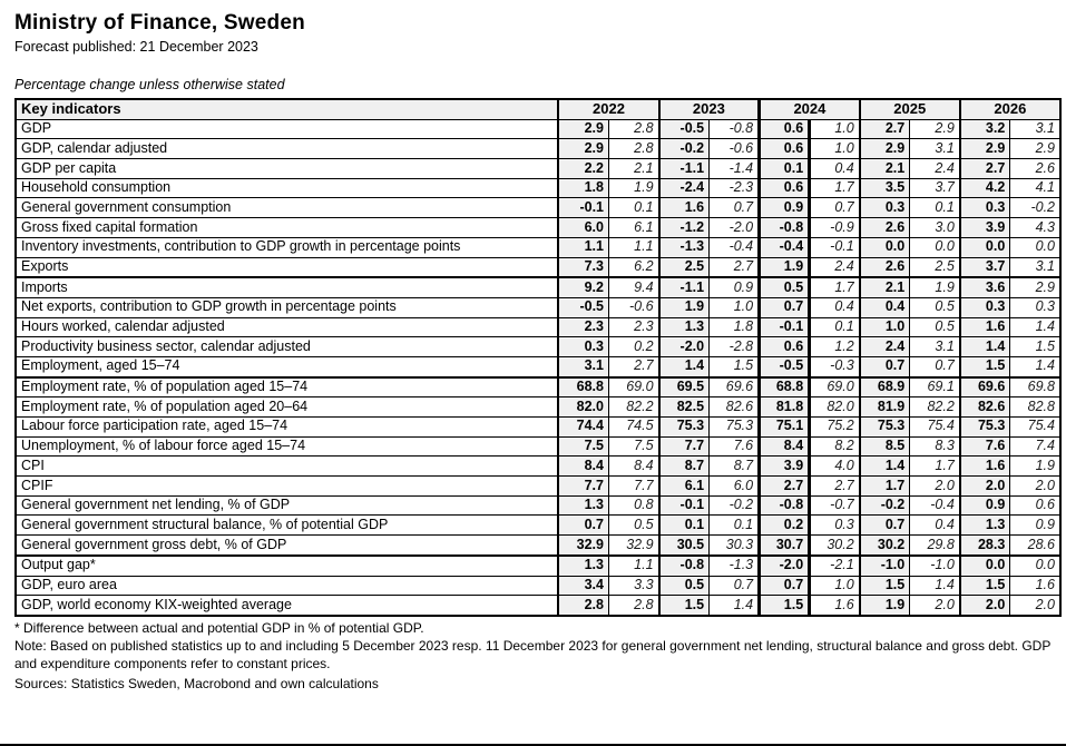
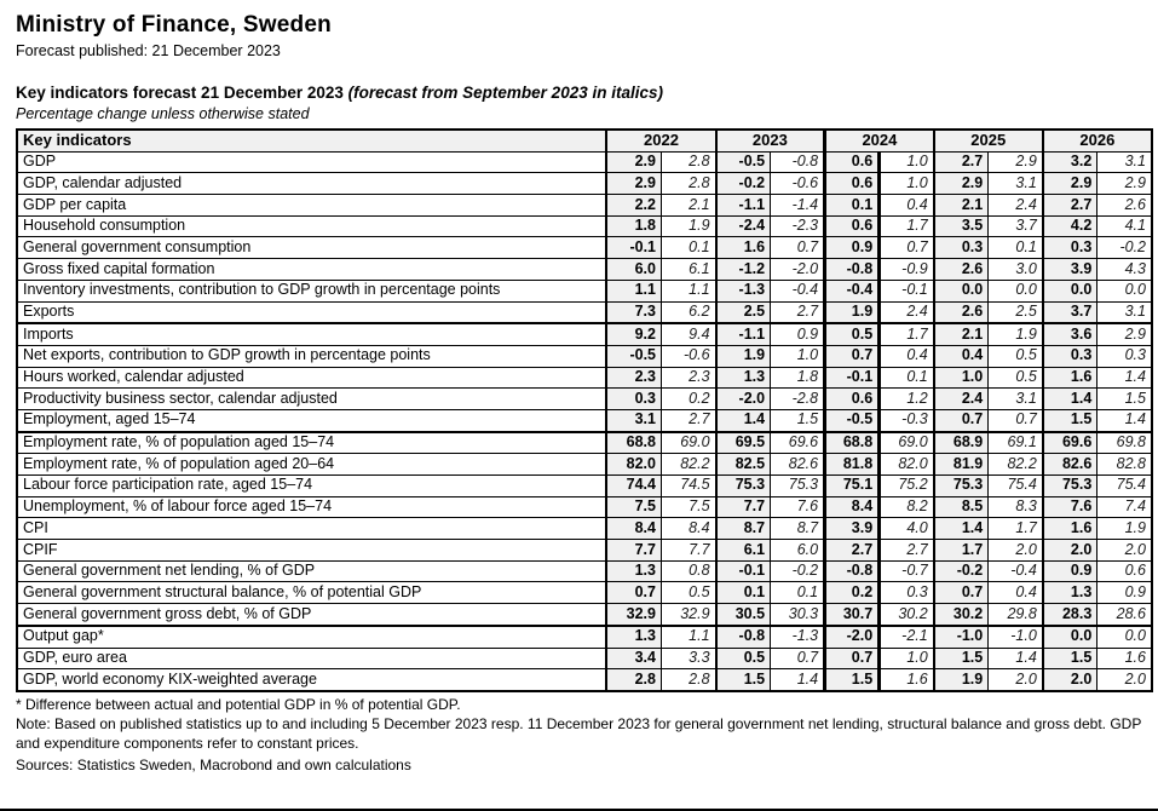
  Ministry of Finance, Sweden
  Forecast published: 21 December 2023
+ Key indicators forecast 21 December 2023 (forecast from September 2023 in italics)
  Percentage change unless otherwise stated
  Key indicators	2022	2023	2024	2025	2026
  GDP	2.9	2.8	-0.5	-0.8	0.6	1.0	2.7	2.9	3.2	3.1
  GDP, calendar adjusted	2.9	2.8	-0.2	-0.6	0.6	1.0	2.9	3.1	2.9	2.9
  GDP per capita	2.2	2.1	-1.1	-1.4	0.1	0.4	2.1	2.4	2.7	2.6
  Household consumption	1.8	1.9	-2.4	-2.3	0.6	1.7	3.5	3.7	4.2	4.1
  General government consumption	-0.1	0.1	1.6	0.7	0.9	0.7	0.3	0.1	0.3	-0.2
  Gross fixed capital formation	6.0	6.1	-1.2	-2.0	-0.8	-0.9	2.6	3.0	3.9	4.3
  Inventory investments, contribution to GDP growth in percentage points	1.1	1.1	-1.3	-0.4	-0.4	-0.1	0.0	0.0	0.0	0.0
  Exports	7.3	6.2	2.5	2.7	1.9	2.4	2.6	2.5	3.7	3.1
  Imports	9.2	9.4	-1.1	0.9	0.5	1.7	2.1	1.9	3.6	2.9
  Net exports, contribution to GDP growth in percentage points	-0.5	-0.6	1.9	1.0	0.7	0.4	0.4	0.5	0.3	0.3
  Hours worked, calendar adjusted	2.3	2.3	1.3	1.8	-0.1	0.1	1.0	0.5	1.6	1.4
  Productivity business sector, calendar adjusted	0.3	0.2	-2.0	-2.8	0.6	1.2	2.4	3.1	1.4	1.5
  Employment, aged 15–74	3.1	2.7	1.4	1.5	-0.5	-0.3	0.7	0.7	1.5	1.4
  Employment rate, % of population aged 15–74	68.8	69.0	69.5	69.6	68.8	69.0	68.9	69.1	69.6	69.8
  Employment rate, % of population aged 20–64	82.0	82.2	82.5	82.6	81.8	82.0	81.9	82.2	82.6	82.8
  Labour force participation rate, aged 15–74	74.4	74.5	75.3	75.3	75.1	75.2	75.3	75.4	75.3	75.4
  Unemployment, % of labour force aged 15–74	7.5	7.5	7.7	7.6	8.4	8.2	8.5	8.3	7.6	7.4
  CPI	8.4	8.4	8.7	8.7	3.9	4.0	1.4	1.7	1.6	1.9
  CPIF	7.7	7.7	6.1	6.0	2.7	2.7	1.7	2.0	2.0	2.0
  General government net lending, % of GDP	1.3	0.8	-0.1	-0.2	-0.8	-0.7	-0.2	-0.4	0.9	0.6
  General government structural balance, % of potential GDP	0.7	0.5	0.1	0.1	0.2	0.3	0.7	0.4	1.3	0.9
  General government gross debt, % of GDP	32.9	32.9	30.5	30.3	30.7	30.2	30.2	29.8	28.3	28.6
  Output gap*	1.3	1.1	-0.8	-1.3	-2.0	-2.1	-1.0	-1.0	0.0	0.0
  GDP, euro area	3.4	3.3	0.5	0.7	0.7	1.0	1.5	1.4	1.5	1.6
  GDP, world economy KIX-weighted average	2.8	2.8	1.5	1.4	1.5	1.6	1.9	2.0	2.0	2.0
  * Difference between actual and potential GDP in % of potential GDP.
  Note: Based on published statistics up to and including 5 December 2023 resp. 11 December 2023 for general government net lending, structural balance and gross debt. GDP and expenditure components refer to constant prices.
  Sources: Statistics Sweden, Macrobond and own calculations
